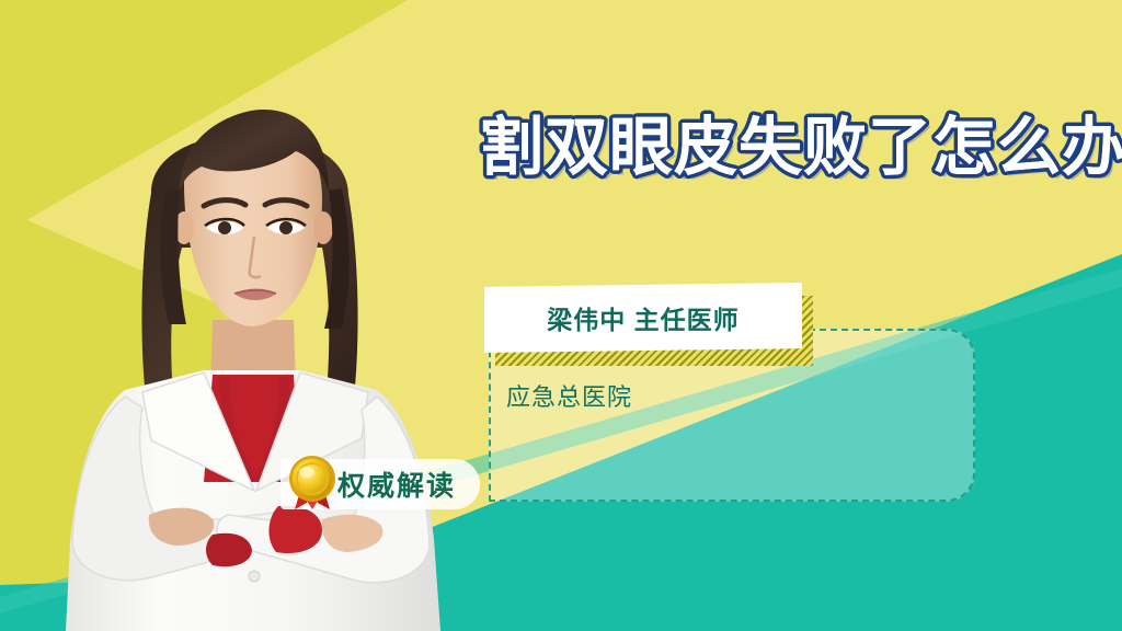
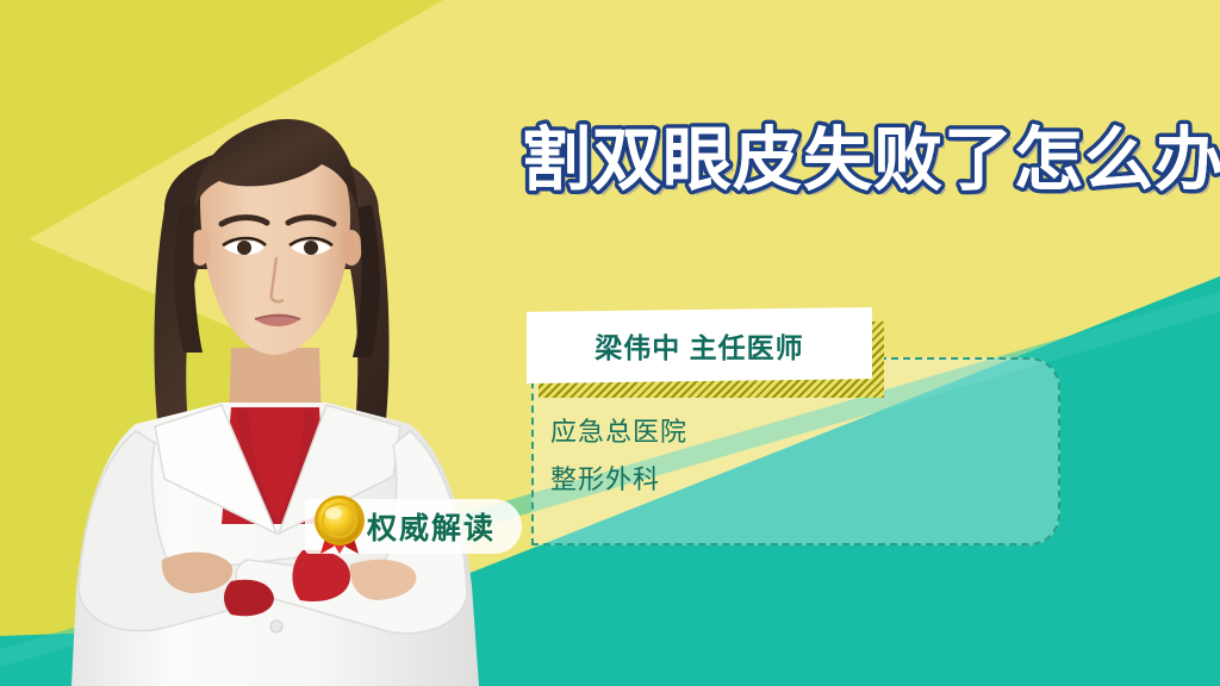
  割双眼皮失败了怎么办
  梁伟中 主任医师
  应急总医院
+ 整形外科
  权威解读
